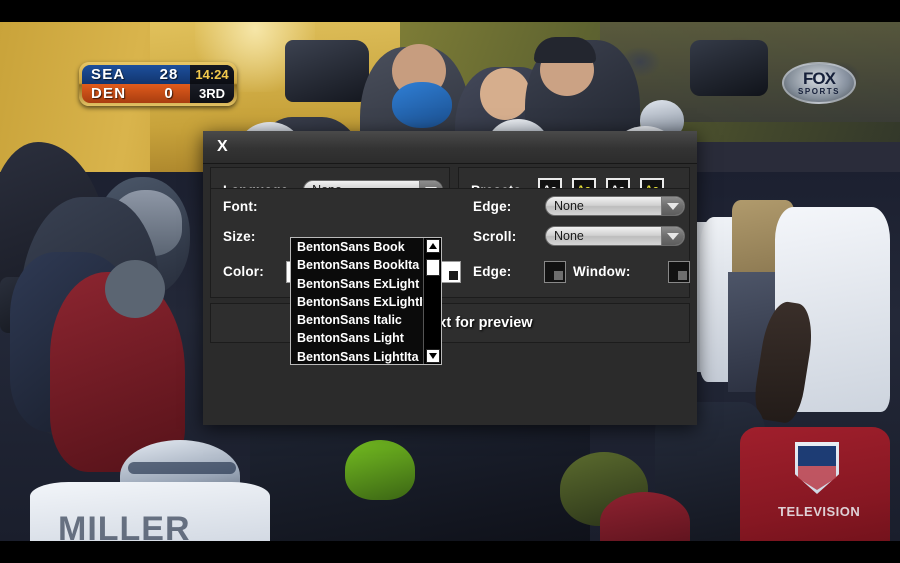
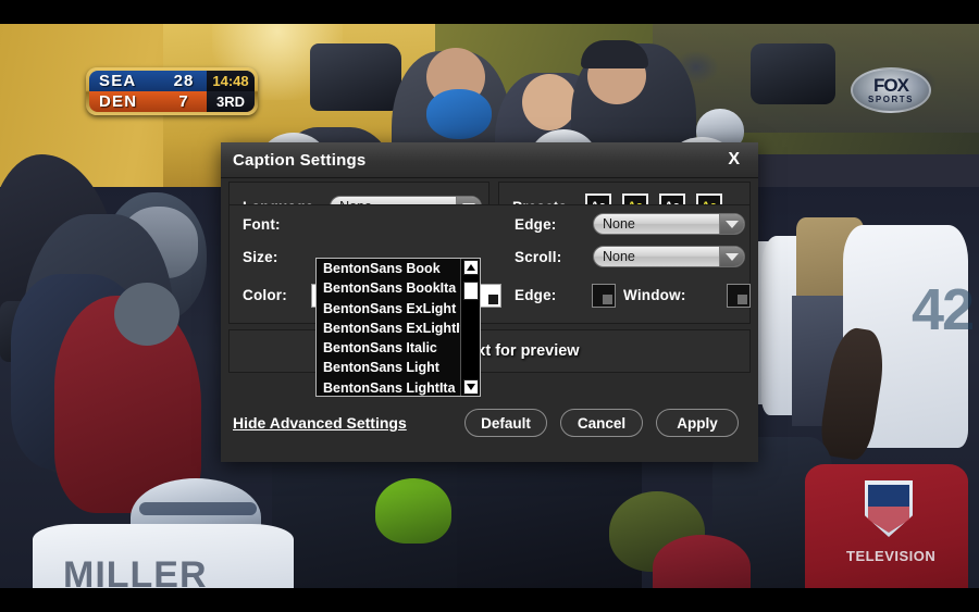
+ 42
  MILLER
  TELEVISION
  SEA
  28
- 14:24
+ 14:48
  DEN
- 0
+ 7
  3RD
  FOX
  SPORTS
+ Caption Settings
  X
  Font:
  Size:
  Color:
  Edge:
  Scroll:
  Edge:
  Window:
  None
  None
+ Hide Advanced Settings
+ Default
+ Cancel
+ Apply
  BentonSans Book
  BentonSans BookIta
  BentonSans ExLight
  BentonSans ExLightI
  BentonSans Italic
  BentonSans Light
  BentonSans LightIta
